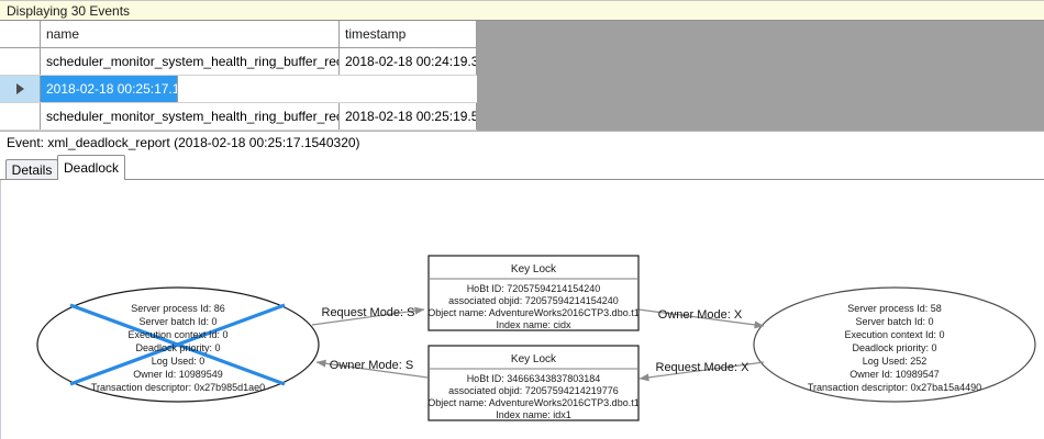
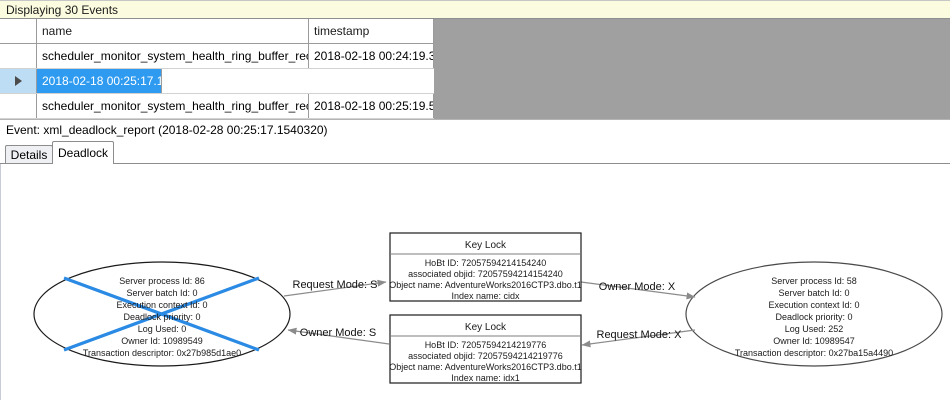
  Displaying 30 Events
  name
  timestamp
  scheduler_monitor_system_health_ring_buffer_re
  2018-02-18 00:24:19.3
  2018-02-18 00:25:17.1
  scheduler_monitor_system_health_ring_buffer_re
  2018-02-18 00:25:19.5
- Event: xml_deadlock_report (2018-02-18 00:25:17.1540320)
+ Event: xml_deadlock_report (2018-02-28 00:25:17.1540320)
  Details
  Deadlock
  Server process Id: 86
  Server batch Id: 0
  Execution context Id: 0
  Deadlock priority: 0
  Log Used: 0
  Owner Id: 10989549
  Transaction descriptor: 0x27b985d1ae0
  Server process Id: 58
  Server batch Id: 0
  Execution context Id: 0
  Deadlock priority: 0
  Log Used: 252
  Owner Id: 10989547
  Transaction descriptor: 0x27ba15a4490
  Request Mode: S
  Owner Mode: S
  Owner Mode: X
  Request Mode: X
  Key Lock
  HoBt ID: 72057594214154240
  associated objid: 72057594214154240
  Object name: AdventureWorks2016CTP3.dbo.t1
  Index name: cidx
  Key Lock
- HoBt ID: 34666343837803184
+ HoBt ID: 72057594214219776
  associated objid: 72057594214219776
  Object name: AdventureWorks2016CTP3.dbo.t1
  Index name: idx1
